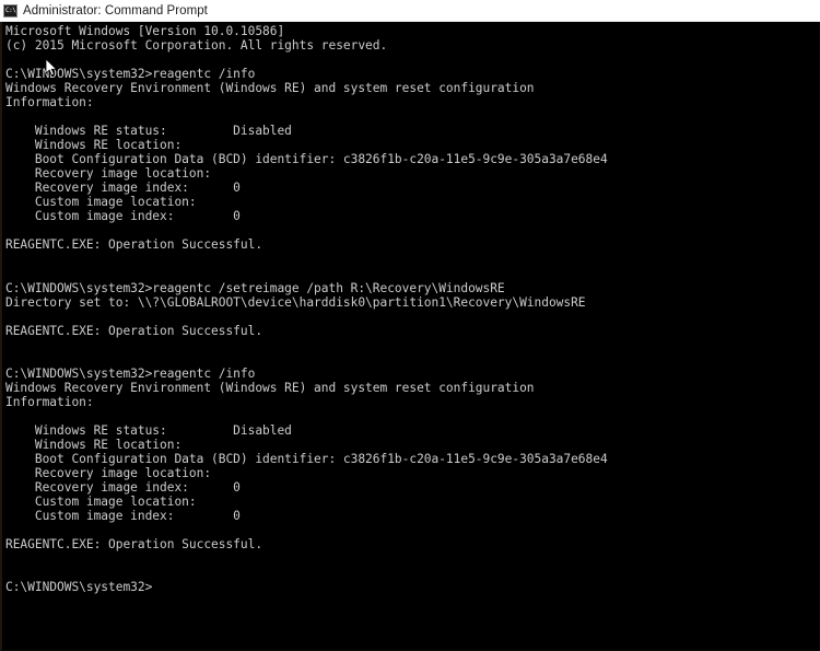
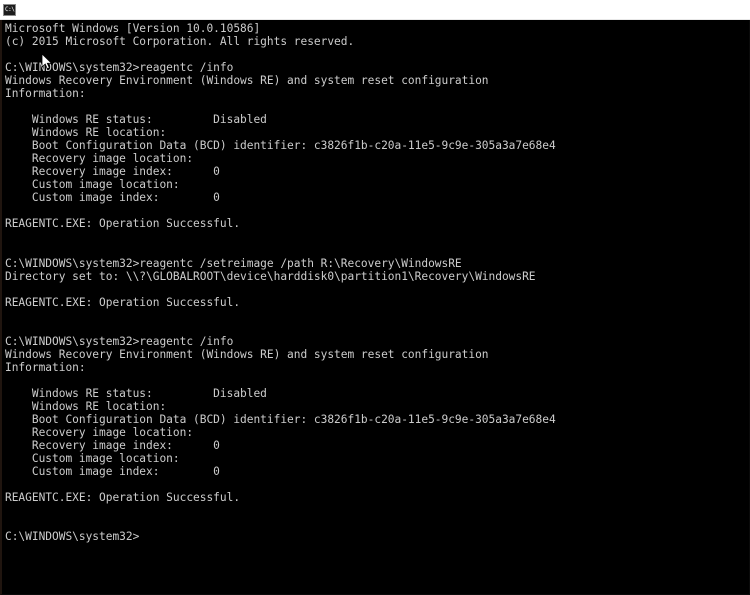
- Administrator: Command Prompt
  Microsoft Windows [Version 10.0.10586]
  (c) 2015 Microsoft Corporation. All rights reserved.
  C:\WIOWS\system32>reagentc /info
  Windows Recovery Environment (Windows RE) and system reset configuration
  Information:
  Windows RE status: Disabled
  Windows RE location:
  Boot Configuration Data (BCD) identifier: c3826f1b-c20a-11e5-9c9e-305a3a7e68e4
  Recovery image location:
  Recovery image index: 0
  Custom image location:
  Custom image index: 0
  REAGENTC.EXE: Operation Successful.
  C:\WINDOWS\system32>reagentc /setreimage /path R:\Recovery\WindowsRE
  Directory set to: \\?\GLOBALROOT\device\harddisk0\partition1\Recovery\WindowsRE
  REAGENTC.EXE: Operation Successful.
  C:\WINDOWS\system32>reagentc /info
  Windows Recovery Environment (Windows RE) and system reset configuration
  Information:
  Windows RE status: Disabled
  Windows RE location:
  Boot Configuration Data (BCD) identifier: c3826f1b-c20a-11e5-9c9e-305a3a7e68e4
  Recovery image location:
  Recovery image index: 0
  Custom image location:
  Custom image index: 0
  REAGENTC.EXE: Operation Successful.
  C:\WINDOWS\system32>
